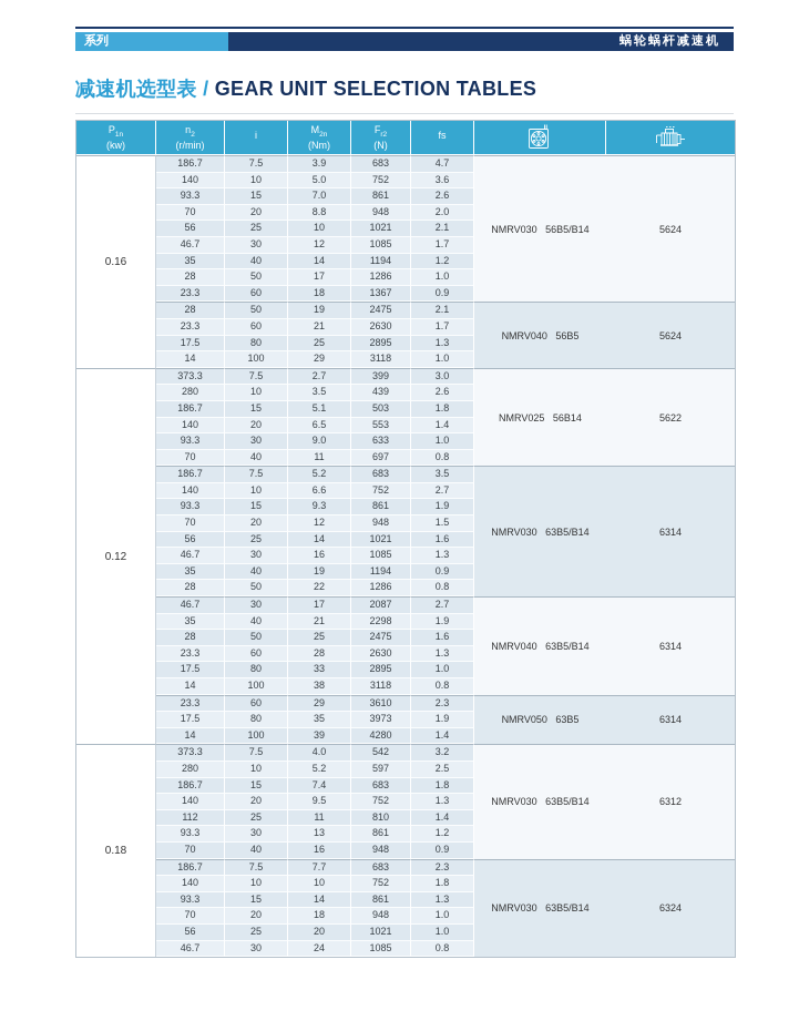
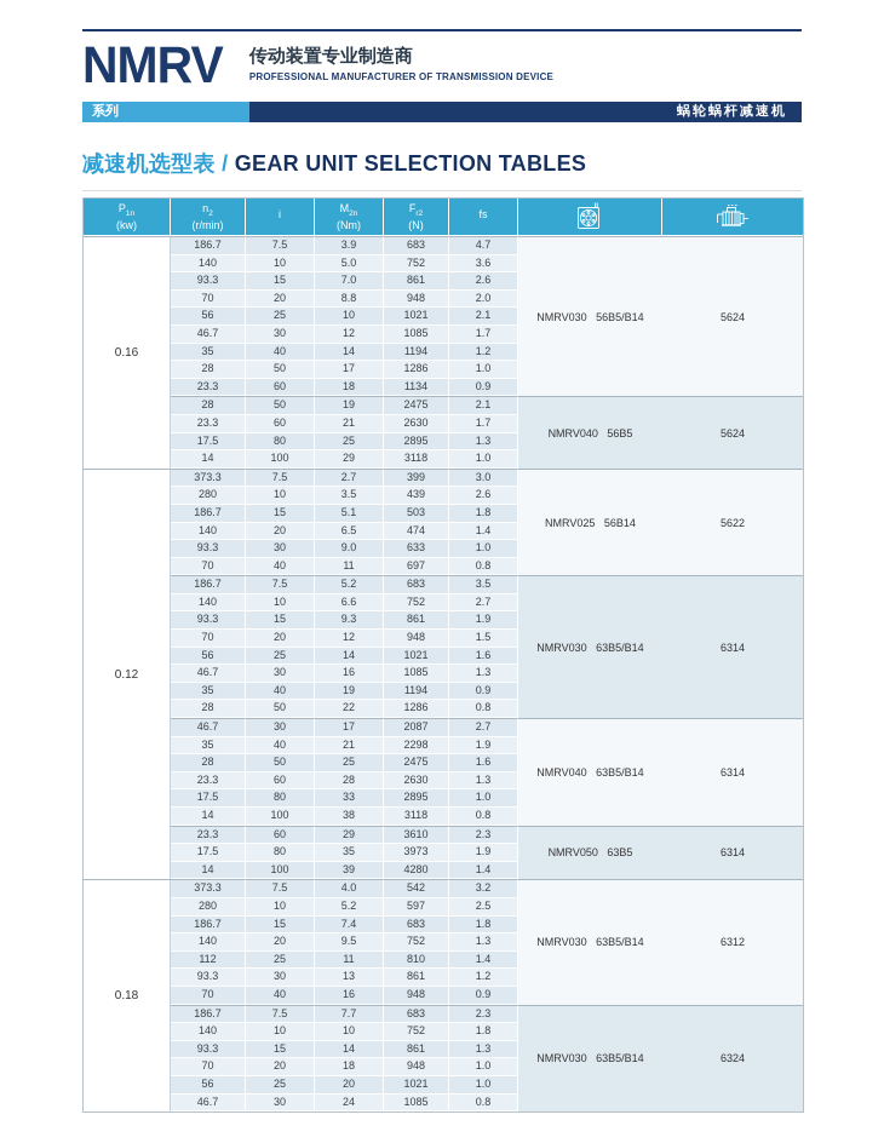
+ NMRV
+ 传动装置专业制造商
+ PROFESSIONAL MANUFACTURER OF TRANSMISSION DEVICE
  系列
  蜗轮蜗杆减速机
  减速机选型表 / GEAR UNIT SELECTION TABLES
  P (kw)	n (r/min)	i	M (Nm)	F (N)	fs
  0.16	186.7	7.5	3.9	683	4.7	NMRV030 56B5/B14	5624
  140	10	5.0	752	3.6
  93.3	15	7.0	861	2.6
  70	20	8.8	948	2.0
  56	25	10	1021	2.1
  46.7	30	12	1085	1.7
  35	40	14	1194	1.2
  28	50	17	1286	1.0
- 23.3	60	18	1367	0.9
+ 23.3	60	18	1134	0.9
  28	50	19	2475	2.1	NMRV040 56B5	5624
  23.3	60	21	2630	1.7
  17.5	80	25	2895	1.3
  14	100	29	3118	1.0
  0.12	373.3	7.5	2.7	399	3.0	NMRV025 56B14	5622
  280	10	3.5	439	2.6
  186.7	15	5.1	503	1.8
- 140	20	6.5	553	1.4
+ 140	20	6.5	474	1.4
  93.3	30	9.0	633	1.0
  70	40	11	697	0.8
  186.7	7.5	5.2	683	3.5	NMRV030 63B5/B14	6314
  140	10	6.6	752	2.7
  93.3	15	9.3	861	1.9
  70	20	12	948	1.5
  56	25	14	1021	1.6
  46.7	30	16	1085	1.3
  35	40	19	1194	0.9
  28	50	22	1286	0.8
  46.7	30	17	2087	2.7	NMRV040 63B5/B14	6314
  35	40	21	2298	1.9
  28	50	25	2475	1.6
  23.3	60	28	2630	1.3
  17.5	80	33	2895	1.0
  14	100	38	3118	0.8
  23.3	60	29	3610	2.3	NMRV050 63B5	6314
  17.5	80	35	3973	1.9
  14	100	39	4280	1.4
  0.18	373.3	7.5	4.0	542	3.2	NMRV030 63B5/B14	6312
  280	10	5.2	597	2.5
  186.7	15	7.4	683	1.8
  140	20	9.5	752	1.3
  112	25	11	810	1.4
  93.3	30	13	861	1.2
  70	40	16	948	0.9
  186.7	7.5	7.7	683	2.3	NMRV030 63B5/B14	6324
  140	10	10	752	1.8
  93.3	15	14	861	1.3
  70	20	18	948	1.0
  56	25	20	1021	1.0
  46.7	30	24	1085	0.8
